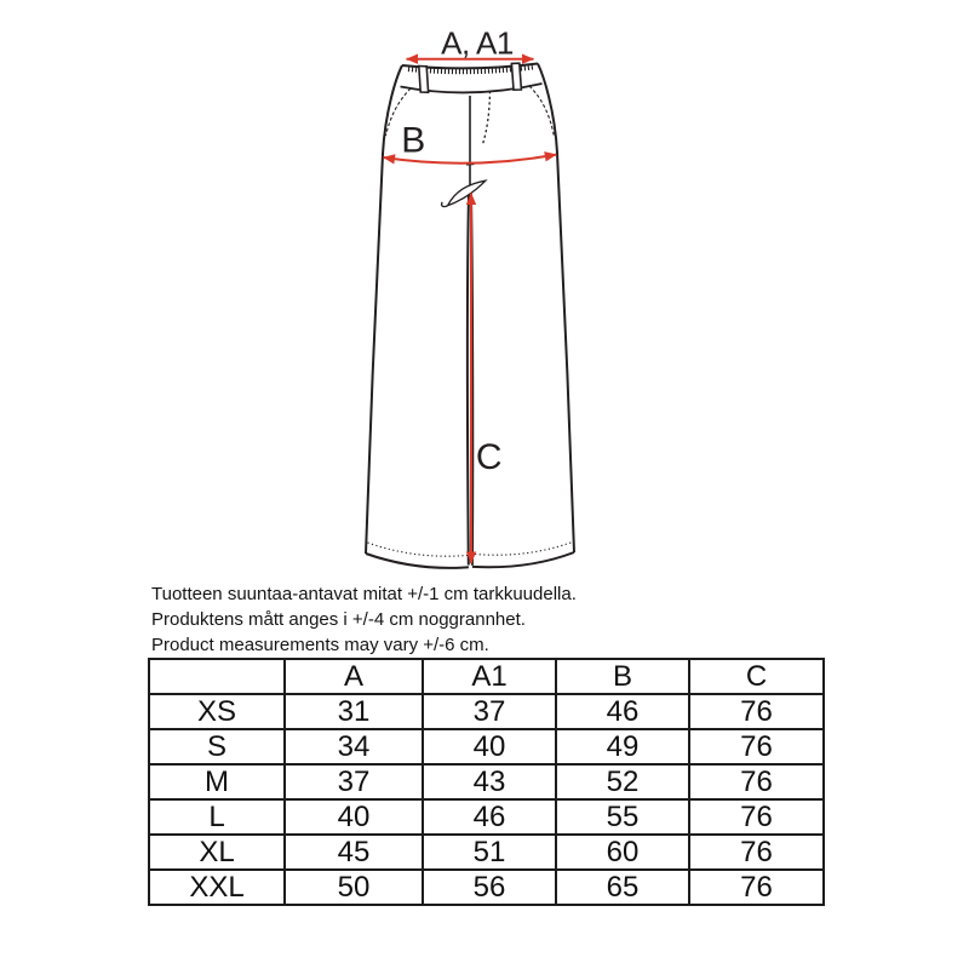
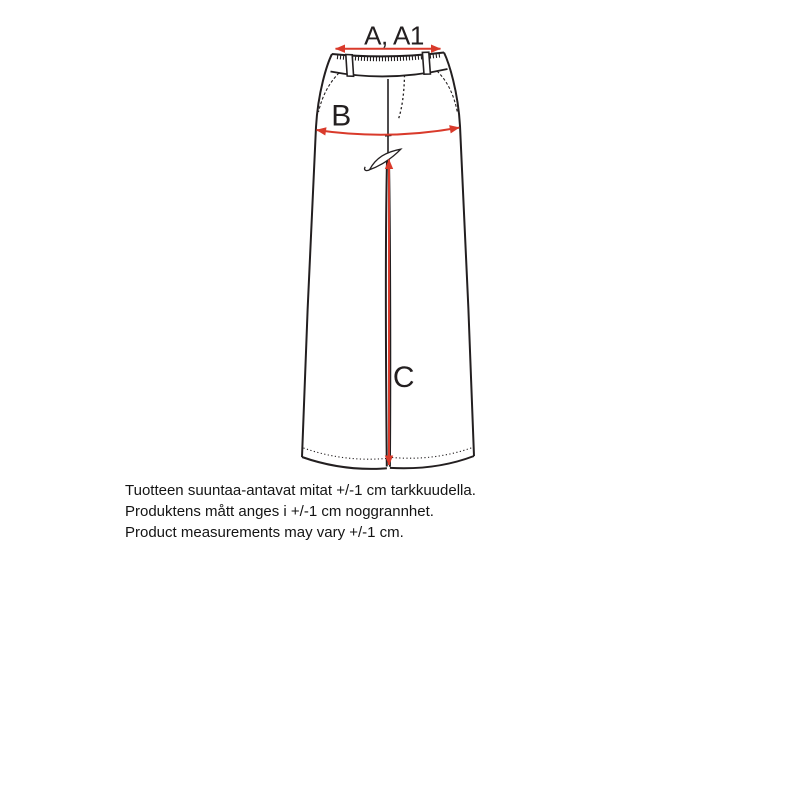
  A, A1
  B
  C
  Tuotteen suuntaa-antavat mitat +/-1 cm tarkkuudella.
- Produktens mått anges i +/-4 cm noggrannhet.
+ Produktens mått anges i +/-1 cm noggrannhet.
- Product measurements may vary +/-6 cm.
+ Product measurements may vary +/-1 cm.
- 	A	A1	B	C
- XS	31	37	46	76
- S	34	40	49	76
- M	37	43	52	76
- L	40	46	55	76
- XL	45	51	60	76
- XXL	50	56	65	76
